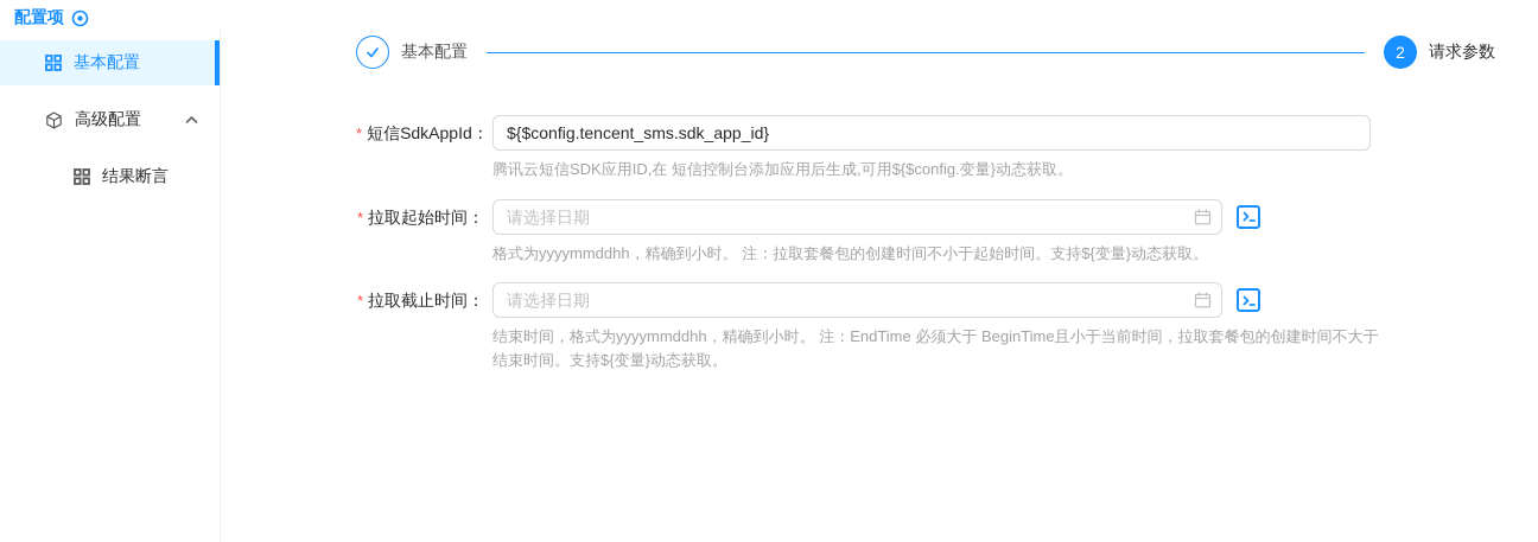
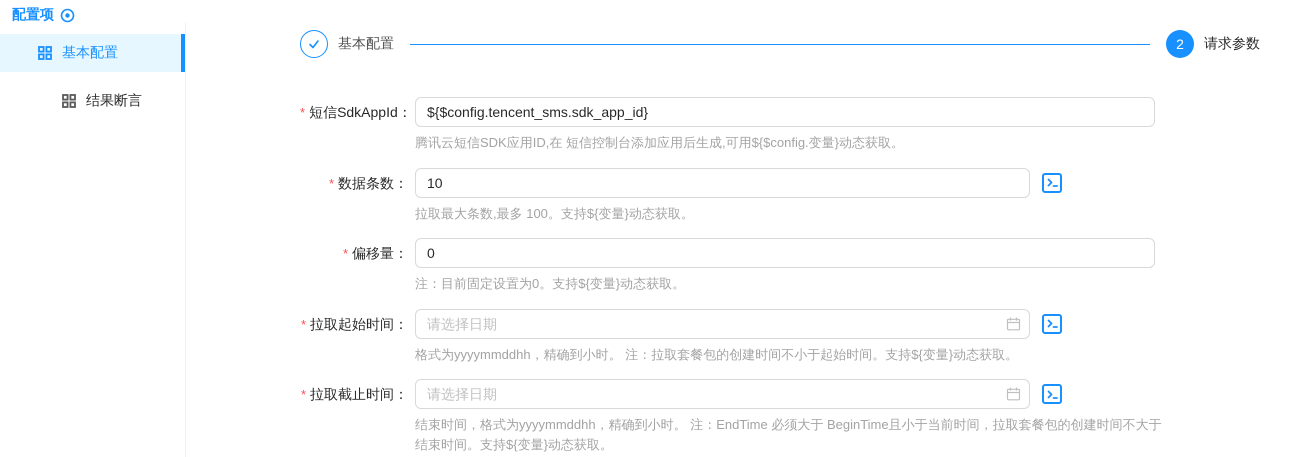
  配置项
  基本配置
- 高级配置
  结果断言
  基本配置
  2
  请求参数
  * 短信SdkAppId：
  ${$config.tencent_sms.sdk_app_id}
  腾讯云短信SDK应用ID,在 短信控制台添加应用后生成,可用${$config.变量}动态获取。
+ * 数据条数：
+ 10
+ 拉取最大条数,最多 100。支持${变量}动态获取。
+ * 偏移量：
+ 0
+ 注：目前固定设置为0。支持${变量}动态获取。
  * 拉取起始时间：
  请选择日期
  格式为yyyymmddhh，精确到小时。 注：拉取套餐包的创建时间不小于起始时间。支持${变量}动态获取。
  * 拉取截止时间：
  请选择日期
  结束时间，格式为yyyymmddhh，精确到小时。 注：EndTime 必须大于 BeginTime且小于当前时间，拉取套餐包的创建时间不大于结束时间。支持${变量}动态获取。
